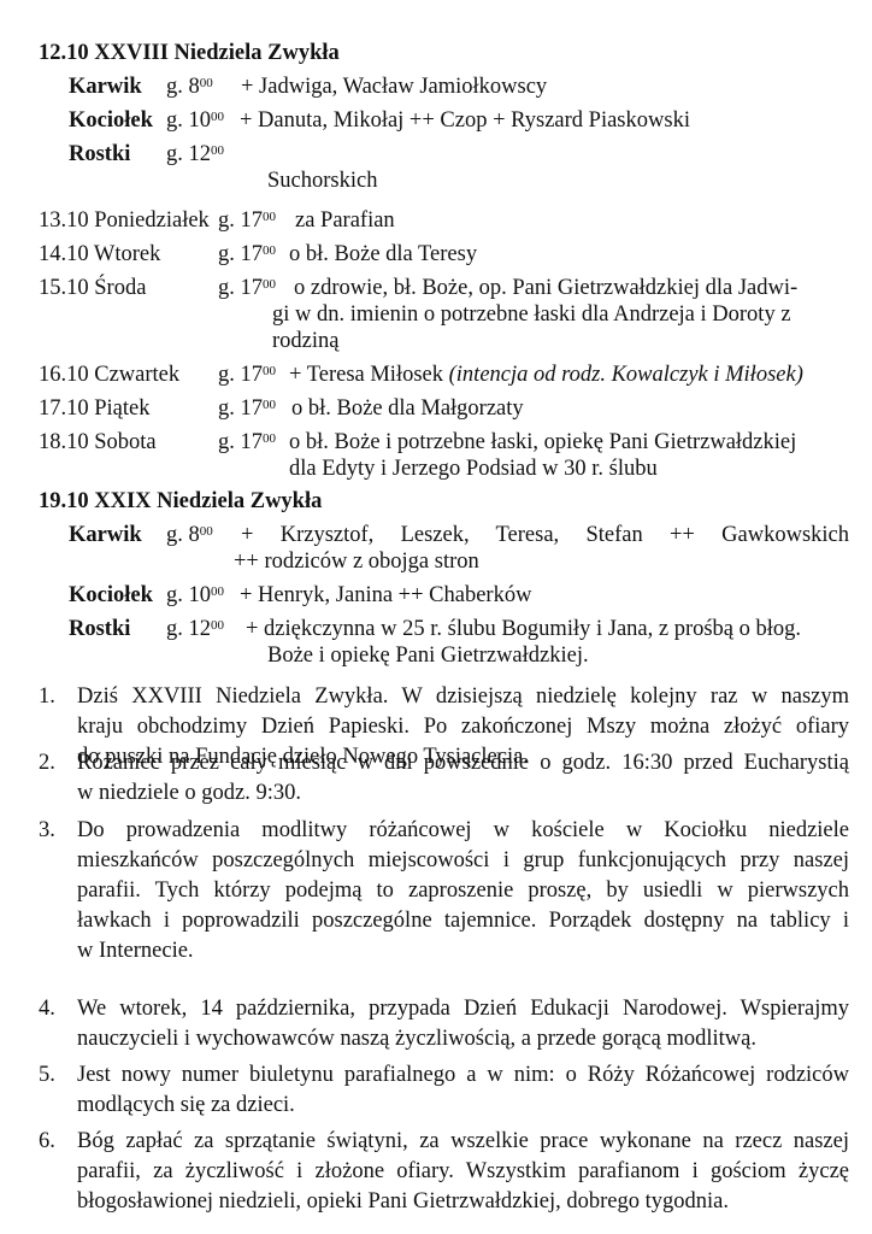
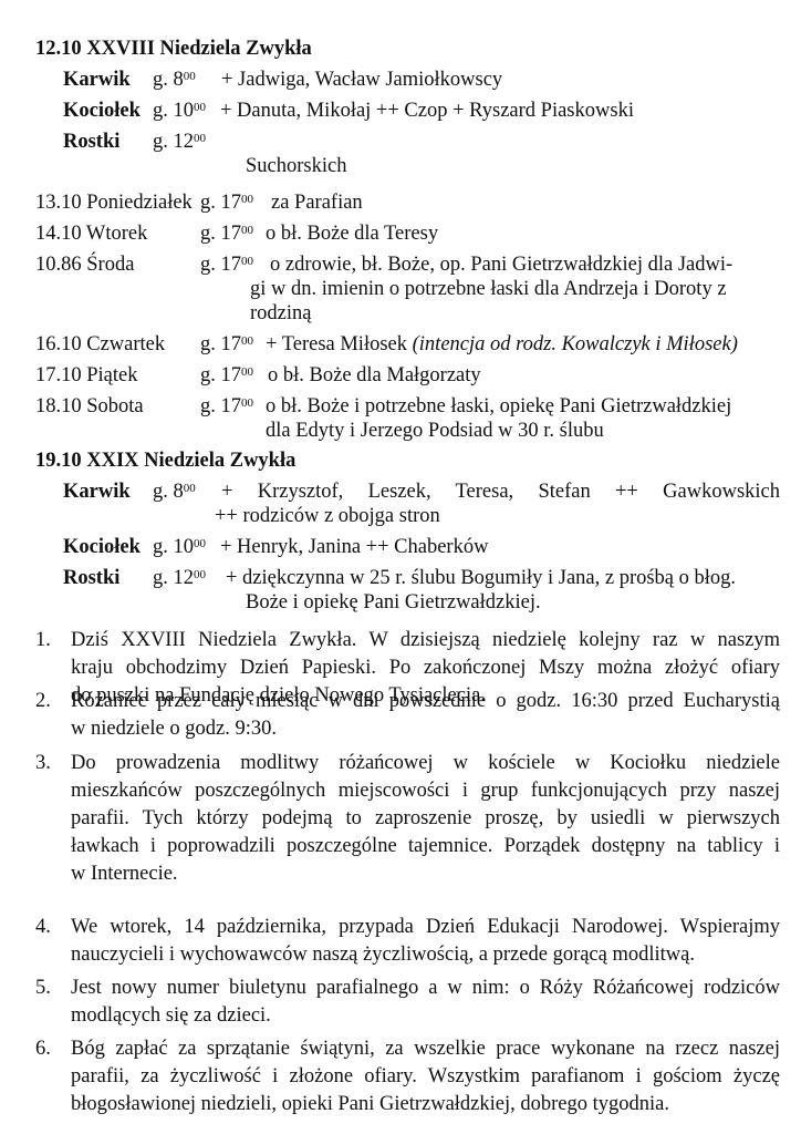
  12.10 XXVIII Niedziela Zwykła
  Karwik
  g. 800
  + Jadwiga, Wacław Jamiołkowscy
  Kociołek
  g. 1000
  + Danuta, Mikołaj ++ Czop + Ryszard Piaskowski
  Rostki
  g. 1200
  Suchorskich
  13.10 Poniedziałek
  g. 1700
  za Parafian
  14.10 Wtorek
  g. 1700
  o bł. Boże dla Teresy
- 15.10 Środa
+ 10.86 Środa
  g. 1700
  o zdrowie, bł. Boże, op. Pani Gietrzwałdzkiej dla Jadwi-
  gi w dn. imienin o potrzebne łaski dla Andrzeja i Doroty z
  rodziną
  16.10 Czwartek
  g. 1700
  + Teresa Miłosek (intencja od rodz. Kowalczyk i Miłosek)
  17.10 Piątek
  g. 1700
  o bł. Boże dla Małgorzaty
  18.10 Sobota
  g. 1700
  o bł. Boże i potrzebne łaski, opiekę Pani Gietrzwałdzkiej
  dla Edyty i Jerzego Podsiad w 30 r. ślubu
  19.10 XXIX Niedziela Zwykła
  Karwik
  g. 800
  + Krzysztof, Leszek, Teresa, Stefan ++ Gawkowskich
  ++ rodziców z obojga stron
  Kociołek
  g. 1000
  + Henryk, Janina ++ Chaberków
  Rostki
  g. 1200
  + dziękczynna w 25 r. ślubu Bogumiły i Jana, z prośbą o błog.
  Boże i opiekę Pani Gietrzwałdzkiej.
  1.
  Dziś XXVIII Niedziela Zwykła. W dzisiejszą niedzielę kolejny raz w naszym
  kraju obchodzimy Dzień Papieski. Po zakończonej Mszy można złożyć ofiary
  do puszki na Fundację dzieło Nowego Tysiąclecia.
  2.
  Różaniec przez cały miesiąc w dni powszednie o godz. 16:30 przed Eucharystią
  w niedziele o godz. 9:30.
  3.
  Do prowadzenia modlitwy różańcowej w kościele w Kociołku niedziele
  mieszkańców poszczególnych miejscowości i grup funkcjonujących przy naszej
  parafii. Tych którzy podejmą to zaproszenie proszę, by usiedli w pierwszych
  ławkach i poprowadzili poszczególne tajemnice. Porządek dostępny na tablicy i
  w Internecie.
  4.
  We wtorek, 14 października, przypada Dzień Edukacji Narodowej. Wspierajmy
  nauczycieli i wychowawców naszą życzliwością, a przede gorącą modlitwą.
  5.
  Jest nowy numer biuletynu parafialnego a w nim: o Róży Różańcowej rodziców
  modlących się za dzieci.
  6.
  Bóg zapłać za sprzątanie świątyni, za wszelkie prace wykonane na rzecz naszej
  parafii, za życzliwość i złożone ofiary. Wszystkim parafianom i gościom życzę
  błogosławionej niedzieli, opieki Pani Gietrzwałdzkiej, dobrego tygodnia.
